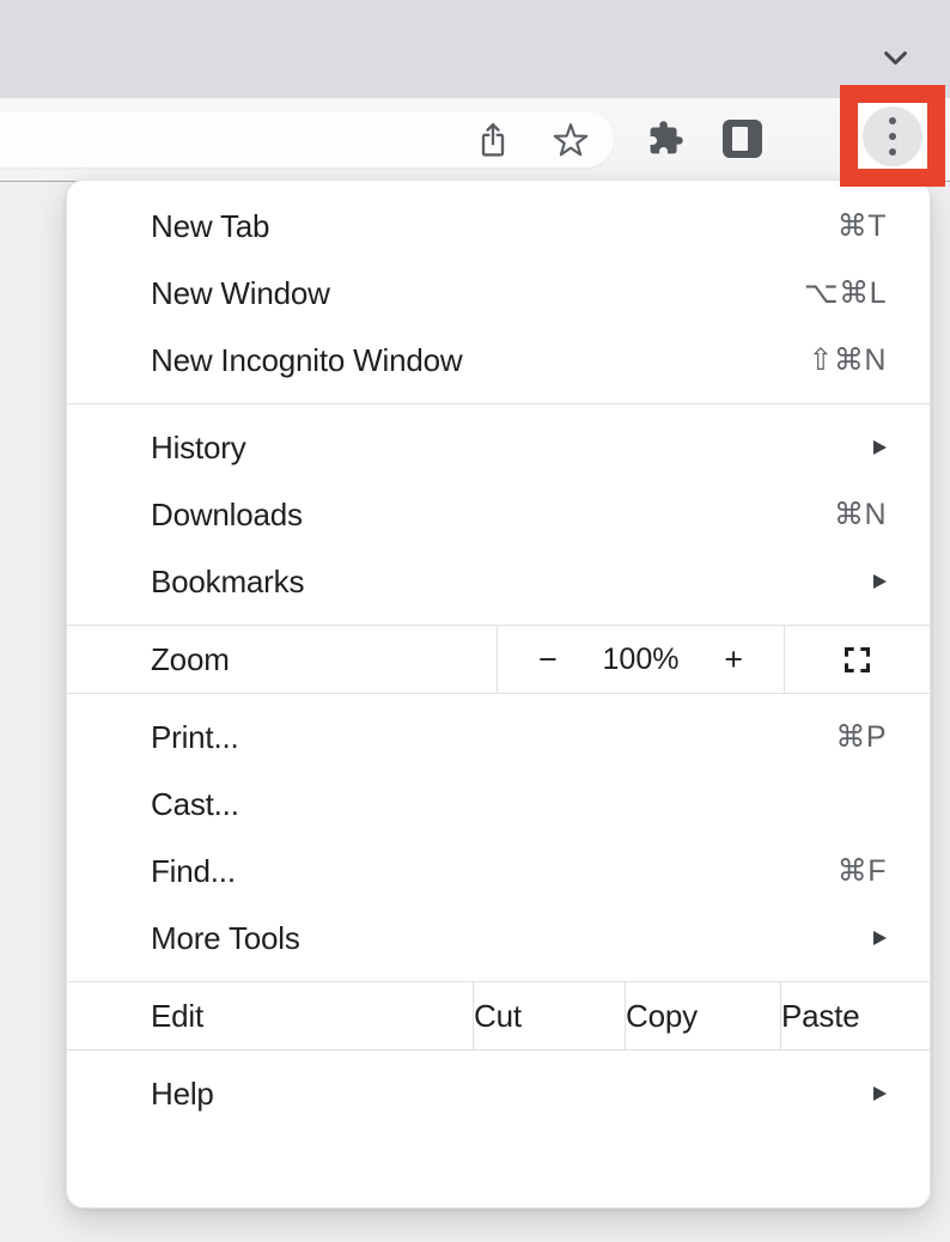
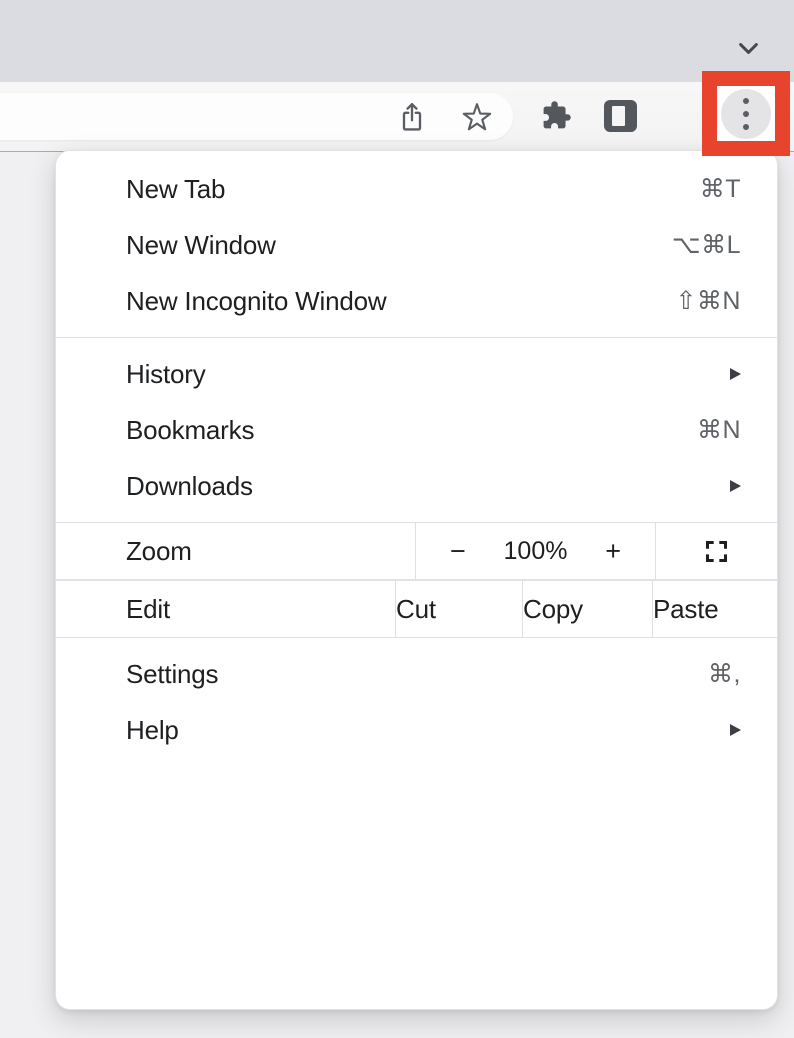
  New Tab
  ⌘T
  New Window
  ⌥⌘L
  New Incognito Window
  ⇧⌘N
  History
- Downloads
+ Bookmarks
  ⌘N
- Bookmarks
+ Downloads
  Zoom
  −
  100%
  +
- Print...
- ⌘P
- Cast...
- Find...
- ⌘F
- More Tools
  Edit
  Cut
  Copy
  Paste
+ Settings
+ ⌘,
  Help
